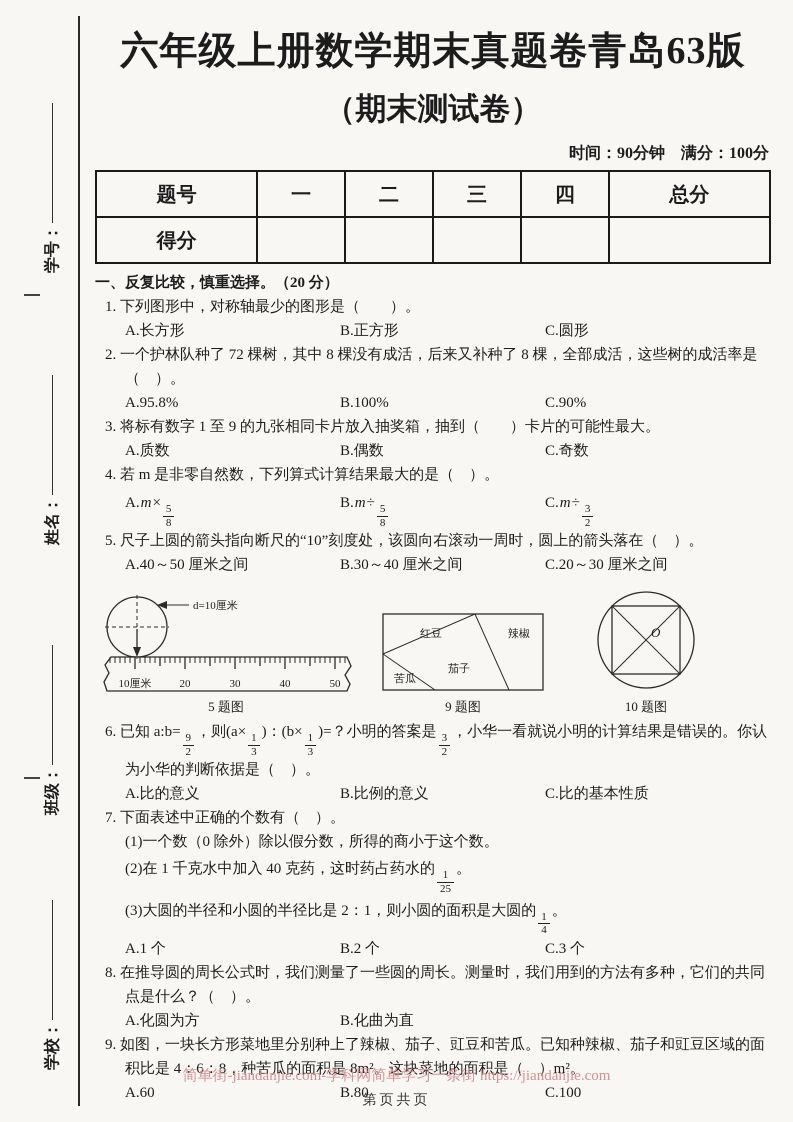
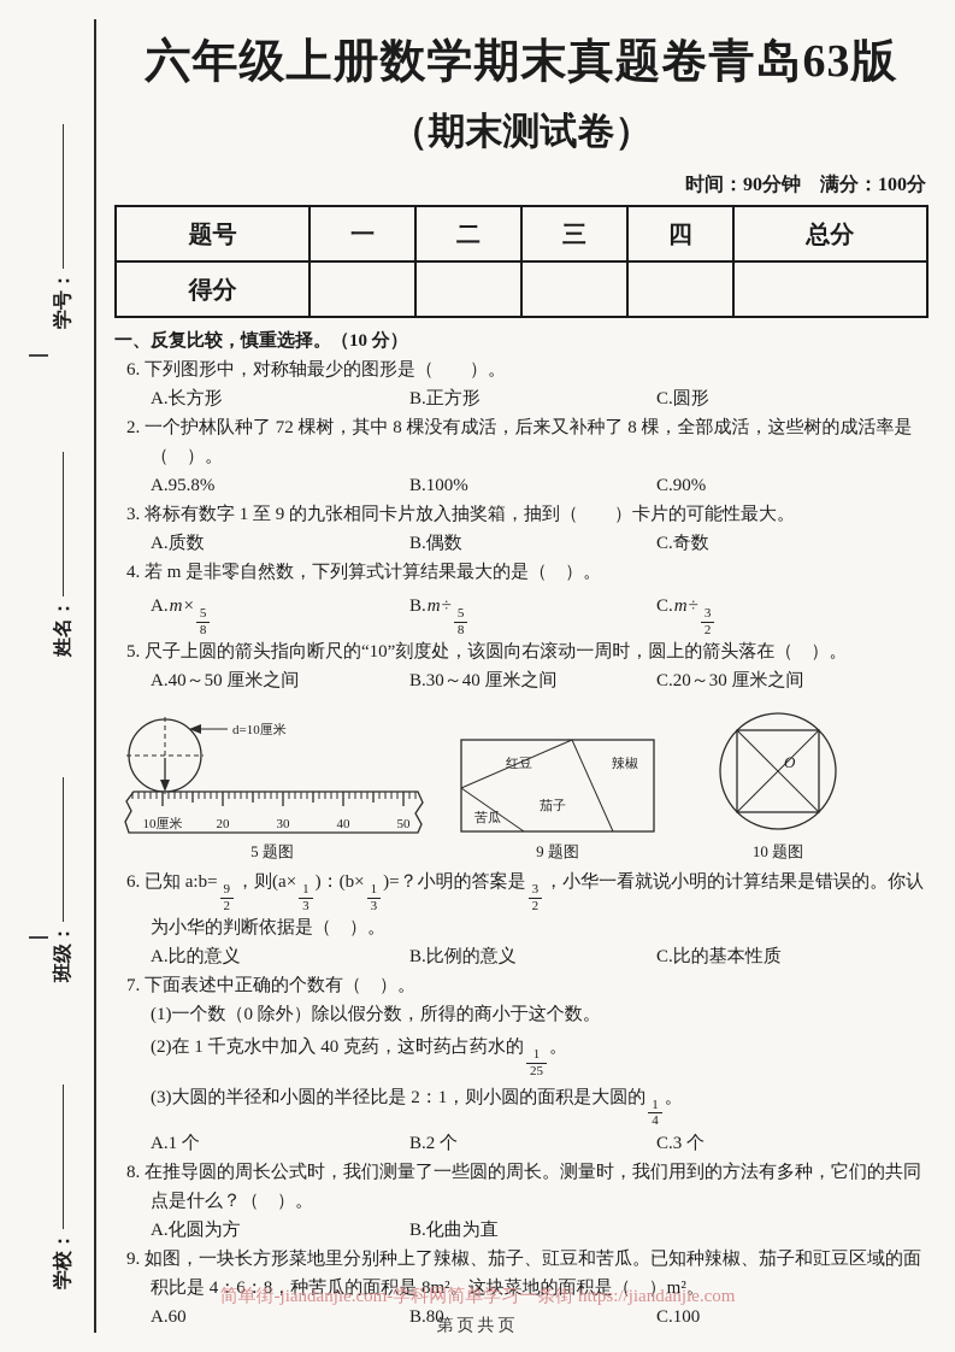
  六年级上册数学期末真题卷青岛63版
  （期末测试卷）
  时间：90分钟 满分：100分
  题号	一	二	三	四	总分
  得分
- 一、反复比较，慎重选择。（20 分）
+ 一、反复比较，慎重选择。（10 分）
- 1. 下列图形中，对称轴最少的图形是（ ）。
+ 6. 下列图形中，对称轴最少的图形是（ ）。
  A.长方形
  B.正方形
  C.圆形
  2. 一个护林队种了 72 棵树，其中 8 棵没有成活，后来又补种了 8 棵，全部成活，这些树的成活率是（ ）。
  A.95.8%
  B.100%
  C.90%
  3. 将标有数字 1 至 9 的九张相同卡片放入抽奖箱，抽到（ ）卡片的可能性最大。
  A.质数
  B.偶数
  C.奇数
  4. 若 m 是非零自然数，下列算式计算结果最大的是（ ）。
  A.m×
  5
  8
  B.m÷
  5
  8
  C.m÷
  3
  2
  5. 尺子上圆的箭头指向断尺的“10”刻度处，该圆向右滚动一周时，圆上的箭头落在（ ）。
  A.40～50 厘米之间
  B.30～40 厘米之间
  C.20～30 厘米之间
  10厘米
  20
  30
  40
  50
  d=10厘米
  5 题图
  红豆
  辣椒
  苦瓜
  茄子
  9 题图
  O
  10 题图
  6. 已知 a:b=
  9
  2
  ，则(a×
  1
  3
  )：(b×
  1
  3
  )=？小明的答案是
  3
  2
  ，小华一看就说小明的计算结果是错误的。你认为小华的判断依据是（ ）。
  A.比的意义
  B.比例的意义
  C.比的基本性质
  7. 下面表述中正确的个数有（ ）。
  (1)一个数（0 除外）除以假分数，所得的商小于这个数。
  (2)在 1 千克水中加入 40 克药，这时药占药水的
  1
  25
  。
  (3)大圆的半径和小圆的半径比是 2：1，则小圆的面积是大圆的
  1
  4
  。
  A.1 个
  B.2 个
  C.3 个
  8. 在推导圆的周长公式时，我们测量了一些圆的周长。测量时，我们用到的方法有多种，它们的共同点是什么？（ ）。
  A.化圆为方
  B.化曲为直
  9. 如图，一块长方形菜地里分别种上了辣椒、茄子、豇豆和苦瓜。已知种辣椒、茄子和豇豆区域的面积比是 4：6：8，种苦瓜的面积是 8m²。这块菜地的面积是（ ）m²。
  A.60
  B.80
  C.100
  简单街-jiandanjie.com-学科网简单学习一条街 https://jiandanjie.com
  第页共页
